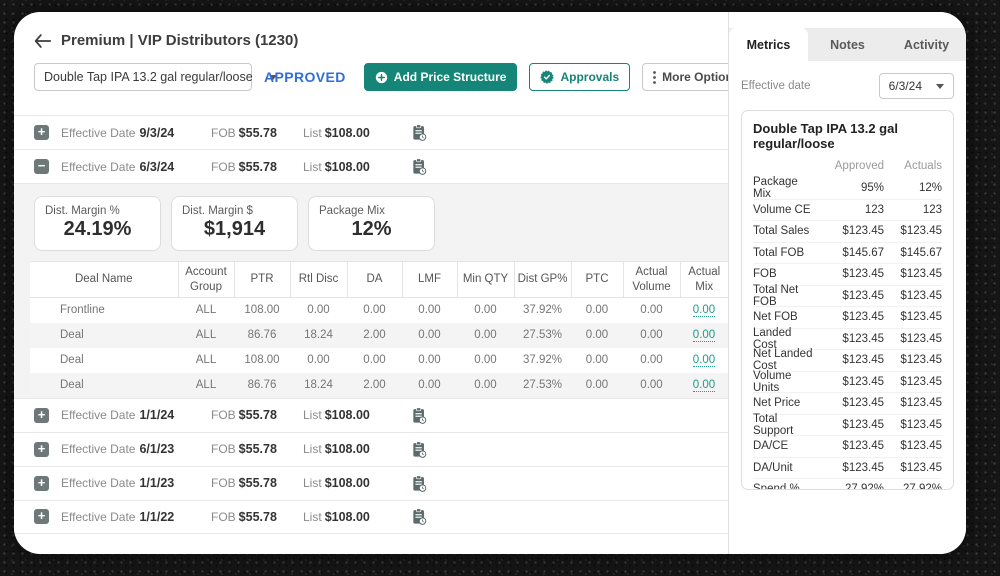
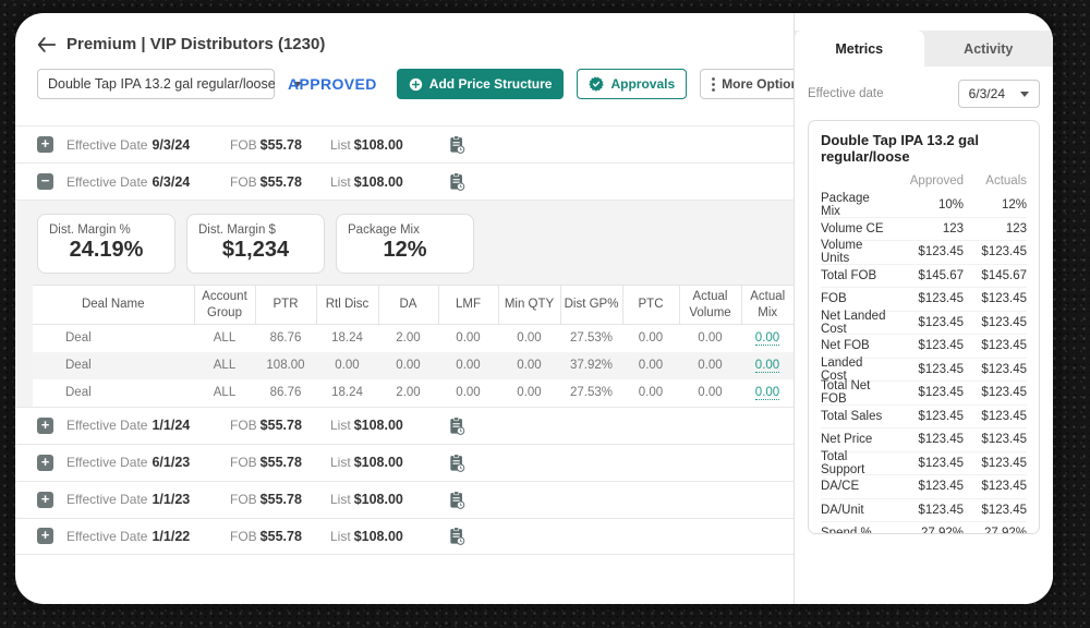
  Premium | VIP Distributors (1230)
  Double Tap IPA 13.2 gal regular/loose
  APPROVED
  Add Price Structure
  Approvals
  More Optio
  +
  Effective Date 9/3/24
  FOB $55.78
  List $108.00
  −
  Effective Date 6/3/24
  FOB $55.78
  List $108.00
  Dist. Margin %
  24.19%
  Dist. Margin $
- $1,914
+ $1,234
  Package Mix
  12%
  Deal Name	Account Group	PTR	Rtl Disc	DA	LMF	Min QTY	Dist GP%	PTC	Actual Volume	Actual Mix
- Frontline	ALL	108.00	0.00	0.00	0.00	0.00	37.92%	0.00	0.00	0.00
  Deal	ALL	86.76	18.24	2.00	0.00	0.00	27.53%	0.00	0.00	0.00
  Deal	ALL	108.00	0.00	0.00	0.00	0.00	37.92%	0.00	0.00	0.00
  Deal	ALL	86.76	18.24	2.00	0.00	0.00	27.53%	0.00	0.00	0.00
  +
  Effective Date 1/1/24
  FOB $55.78
  List $108.00
  +
  Effective Date 6/1/23
  FOB $55.78
  List $108.00
  +
  Effective Date 1/1/23
  FOB $55.78
  List $108.00
  +
  Effective Date 1/1/22
  FOB $55.78
  List $108.00
  Metrics
- Notes
  Activity
  Effective date
  6/3/24
  Double Tap IPA 13.2 gal regular/loose
  Approved
  Actuals
  Package Mix
- 95%
+ 10%
  12%
  Volume CE
  123
  123
- Total Sales
+ Volume Units
  $123.45
  $123.45
  Total FOB
  $145.67
  $145.67
  FOB
  $123.45
  $123.45
- Total Net FOB
+ Net Landed Cost
  $123.45
  $123.45
  Net FOB
  $123.45
  $123.45
  Landed Cost
  $123.45
  $123.45
- Net Landed Cost
+ Total Net FOB
  $123.45
  $123.45
- Volume Units
+ Total Sales
  $123.45
  $123.45
  Net Price
  $123.45
  $123.45
  Total Support
  $123.45
  $123.45
  DA/CE
  $123.45
  $123.45
  DA/Unit
  $123.45
  $123.45
